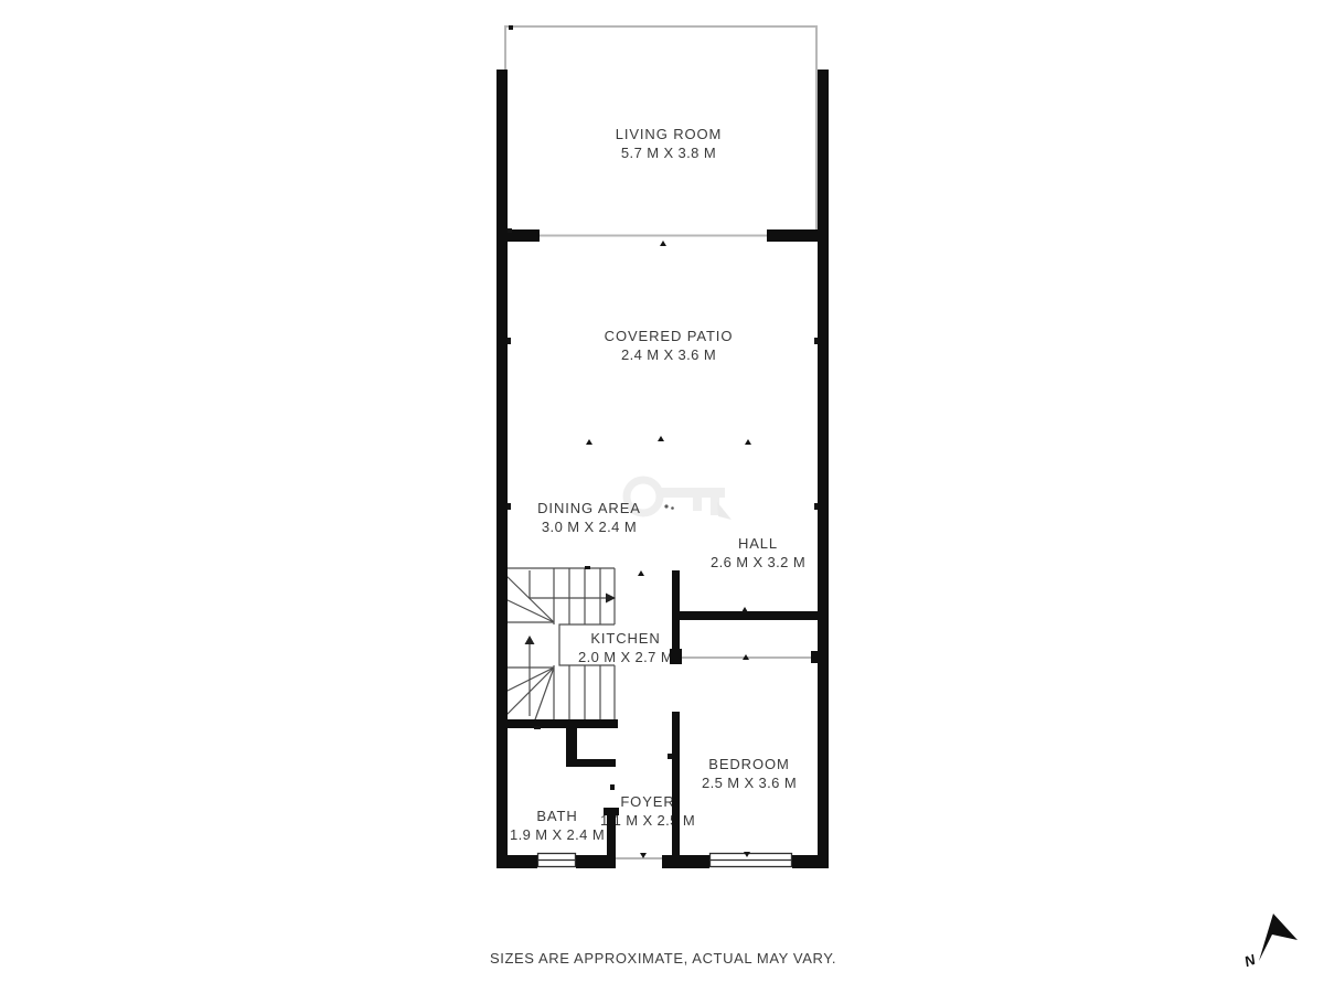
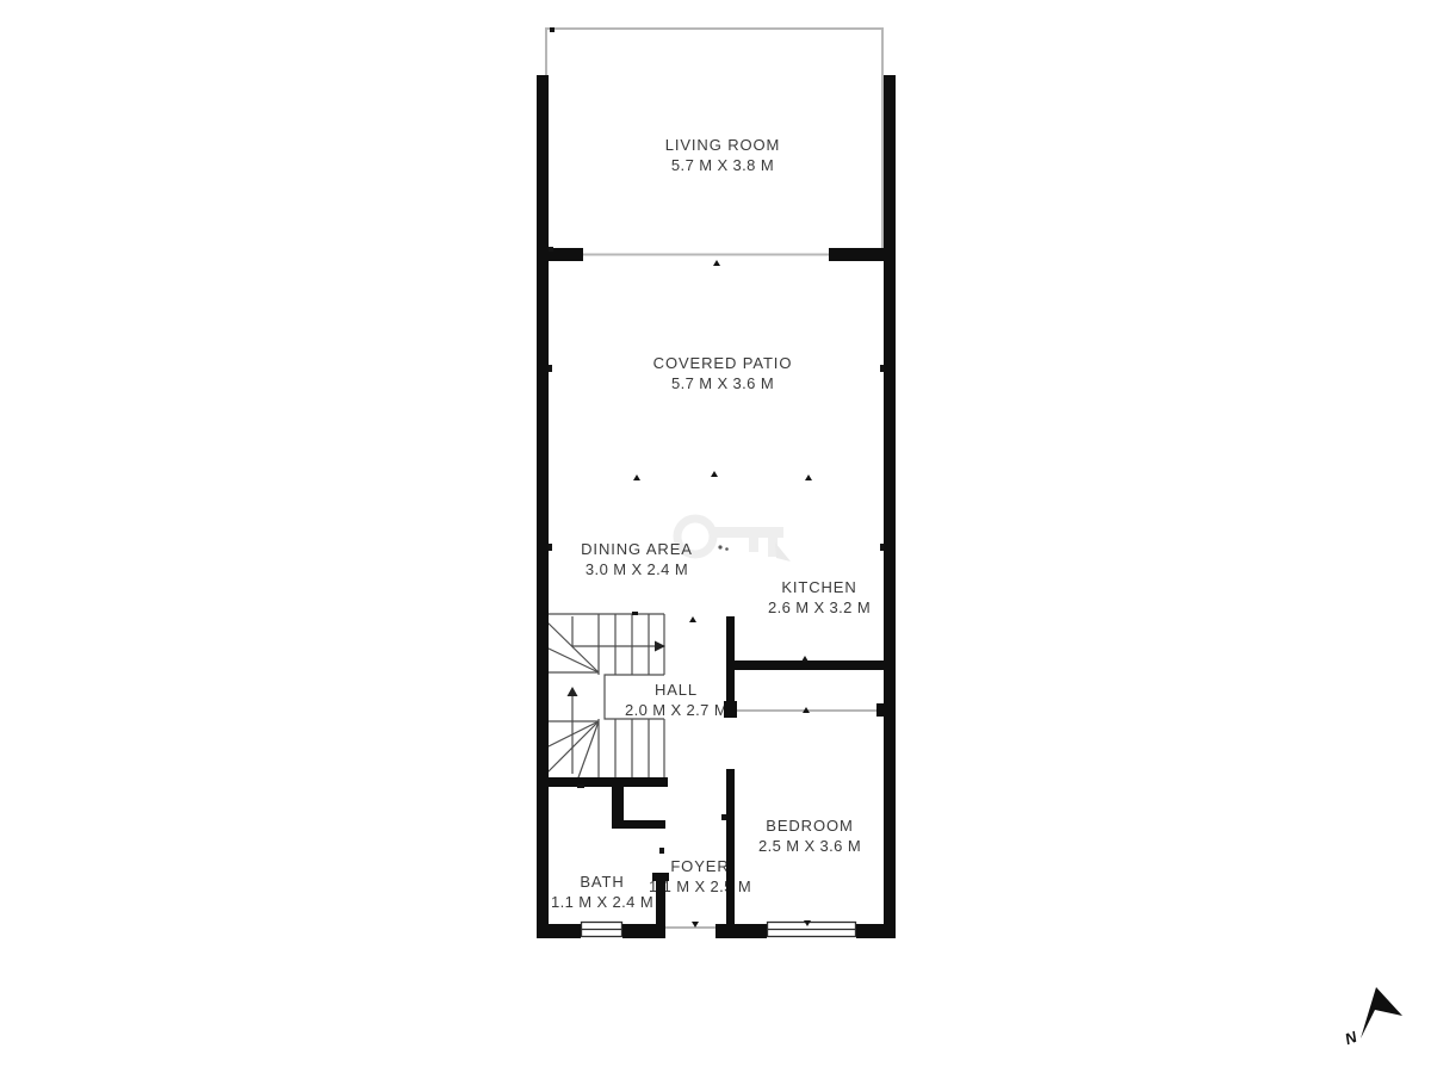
  LIVING ROOM
  5.7 M X 3.8 M
  COVERED PATIO
- 2.4 M X 3.6 M
+ 5.7 M X 3.6 M
  DINING AREA
  3.0 M X 2.4 M
- HALL
+ KITCHEN
  2.6 M X 3.2 M
- KITCHEN
+ HALL
  2.0 M X 2.7 M
  BEDROOM
  2.5 M X 3.6 M
  BATH
- 1.9 M X 2.4 M
+ 1.1 M X 2.4 M
  FOYER
  11 M X 2. M
- SIZES ARE APPROXIMATE, ACTUAL MAY VARY.
